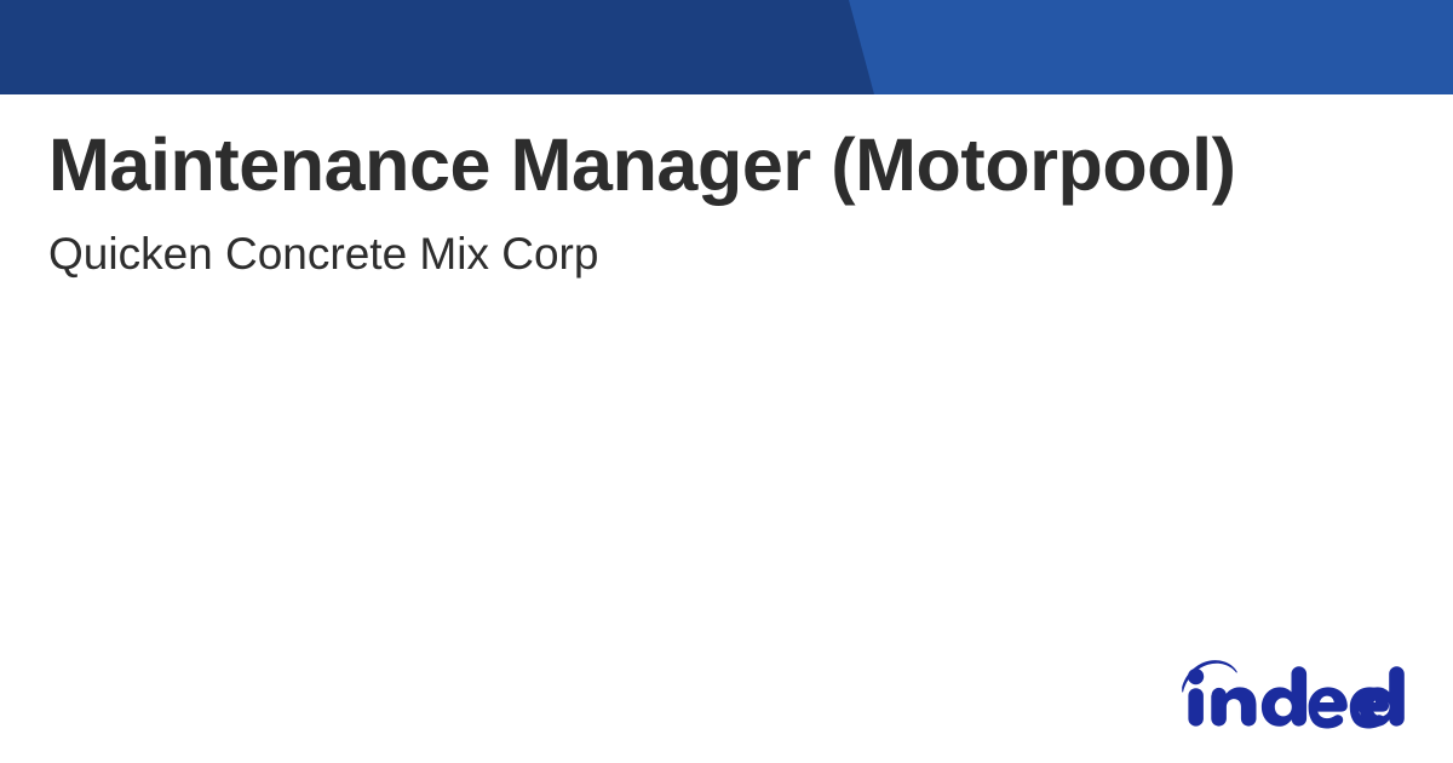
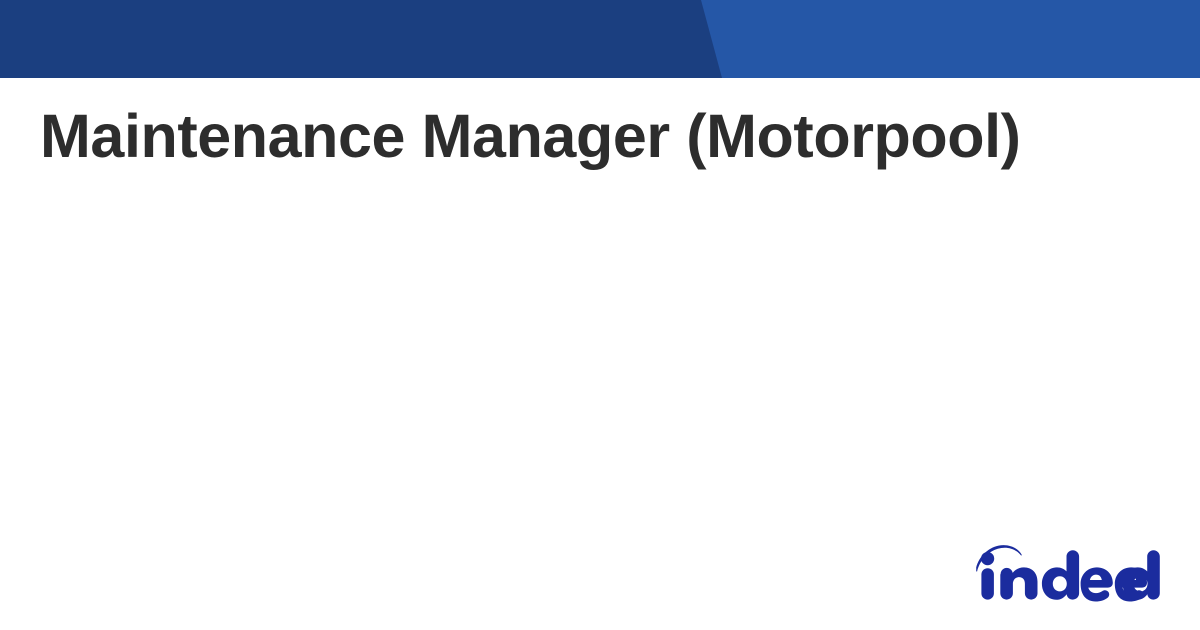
  Maintenance Manager (Motorpool)
- Quicken Concrete Mix Corp
